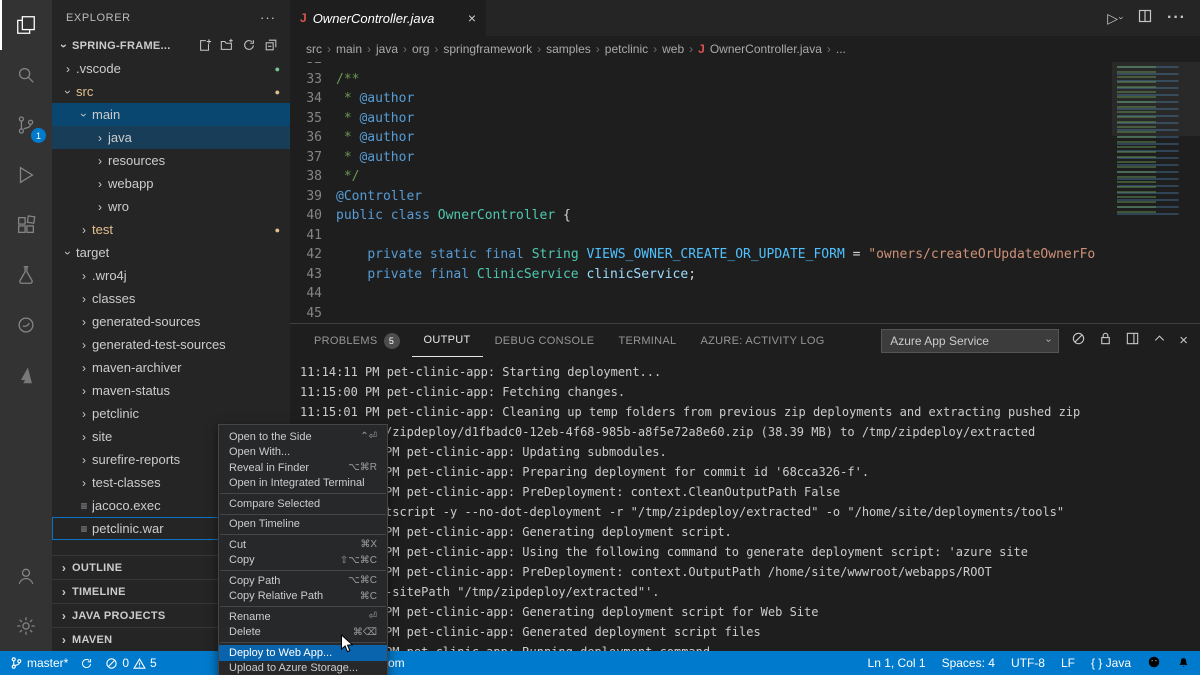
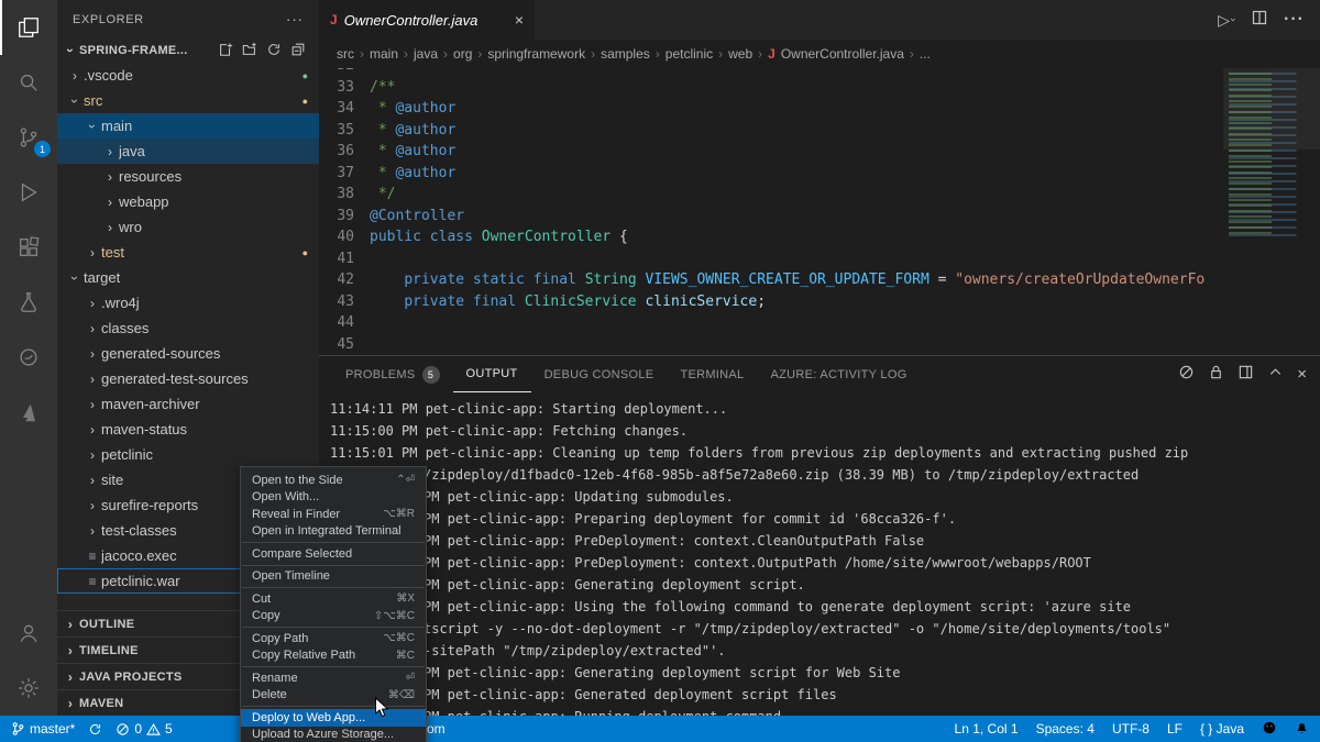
  1
  EXPLORER
  ···
  SPRING-FRAME...
  ›
  .vscode
  ●
  src
  ●
  main
  ›
  java
  ›
  resources
  ›
  webapp
  ›
  wro
  ›
  test
  ●
  target
  ›
  .wro4j
  ›
  classes
  ›
  generated-sources
  ›
  generated-test-sources
  ›
  maven-archiver
  ›
  maven-status
  ›
  petclinic
  ›
  site
  ›
  surefire-reports
  ›
  test-classes
  ≡
  jacoco.exec
  ≡
  petclinic.war
  ›
  OUTLINE
  ›
  TIMELINE
  ›
  JAVA PROJECTS
  ›
  MAVEN
  J
  OwnerController.java
  ×
  ▷
  ···
  src
  ›
  main
  ›
  java
  ›
  org
  ›
  springframework
  ›
  samples
  ›
  petclinic
  ›
  web
  ›
  J
  OwnerController.java
  ›
  ...
  33
  /**
  34
  * @author
  35
  * @author
  36
  * @author
  37
  * @author
  38
  */
  39
  @Controller
  40
  public class OwnerController {
  41
  42
  private static final String VIEWS_OWNER_CREATE_OR_UPDATE_FORM = "owners/createOrUpdateOwnerFo
  43
  private final ClinicService clinicService;
  44
  45
  PROBLEMS
  5
  OUTPUT
  DEBUG CONSOLE
  TERMINAL
  AZURE: ACTIVITY LOG
- Azure App Service
  ×
  11:14:11 PM pet-clinic-app: Starting deployment...
  11:15:00 PM pet-clinic-app: Fetching changes.
  11:15:01 PM pet-clinic-app: Cleaning up temp folders from previous zip deployments and extracting pushed zip
  /zipdeploy/d1fbadc0-12eb-4f68-985b-a8f5e72a8e60.zip (38.39 MB) to /tmp/zipdeploy/extracted
  PM pet-clinic-app: Updating submodules.
  PM pet-clinic-app: Preparing deployment for commit id '68cca326-f'.
  PM pet-clinic-app: PreDeployment: context.CleanOutputPath False
- tscript -y --no-dot-deployment -r "/tmp/zipdeploy/extracted" -o "/home/site/deployments/tools"
+ PM pet-clinic-app: PreDeployment: context.OutputPath /home/site/wwwroot/webapps/ROOT
  PM pet-clinic-app: Generating deployment script.
  PM pet-clinic-app: Using the following command to generate deployment script: 'azure site
- PM pet-clinic-app: PreDeployment: context.OutputPath /home/site/wwwroot/webapps/ROOT
+ tscript -y --no-dot-deployment -r "/tmp/zipdeploy/extracted" -o "/home/site/deployments/tools"
  -sitePath "/tmp/zipdeploy/extracted"'.
  PM pet-clinic-app: Generating deployment script for Web Site
  PM pet-clinic-app: Generated deployment script files
  master*
  0
  5
  om
  Ln 1, Col 1
  Spaces: 4
  UTF-8
  LF
  { } Java
  Open to the Side
  ⌃⏎
  Open With...
  Reveal in Finder
  ⌥⌘R
  Open in Integrated Terminal
  Compare Selected
  Open Timeline
  Cut
  ⌘X
  Copy
  ⇧⌥⌘C
  Copy Path
  ⌥⌘C
  Copy Relative Path
  ⌘C
  Rename
  ⏎
  Delete
  ⌘⌫
  Deploy to Web App...
  Upload to Azure Storage...
